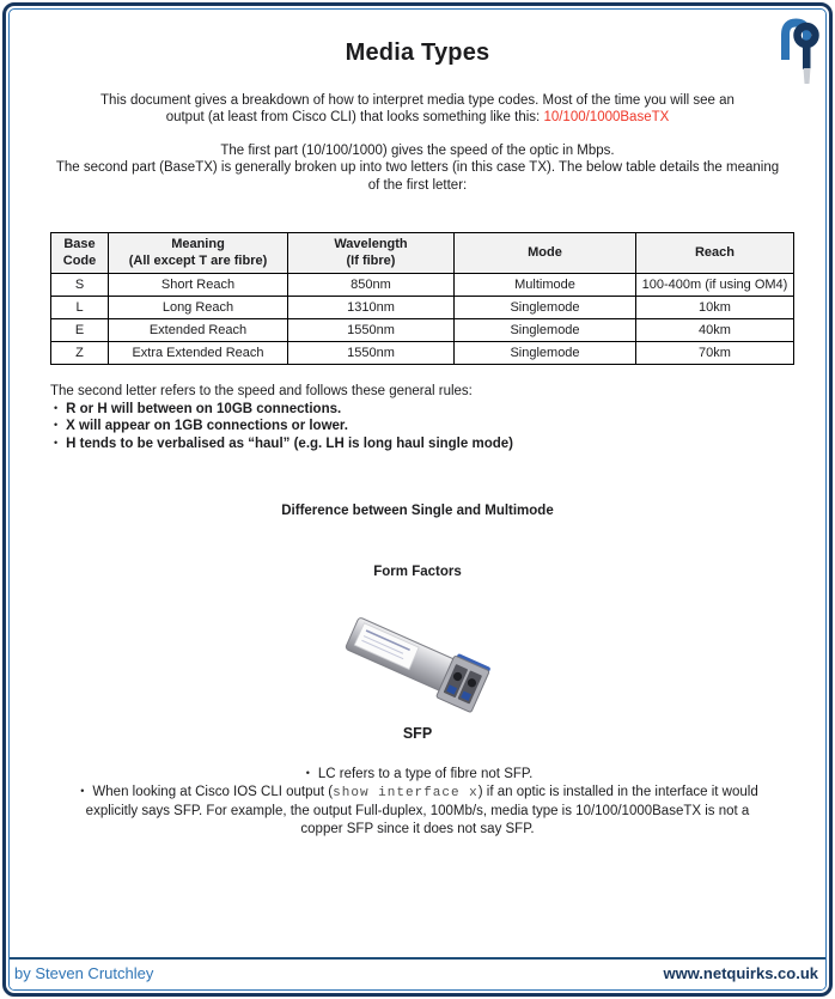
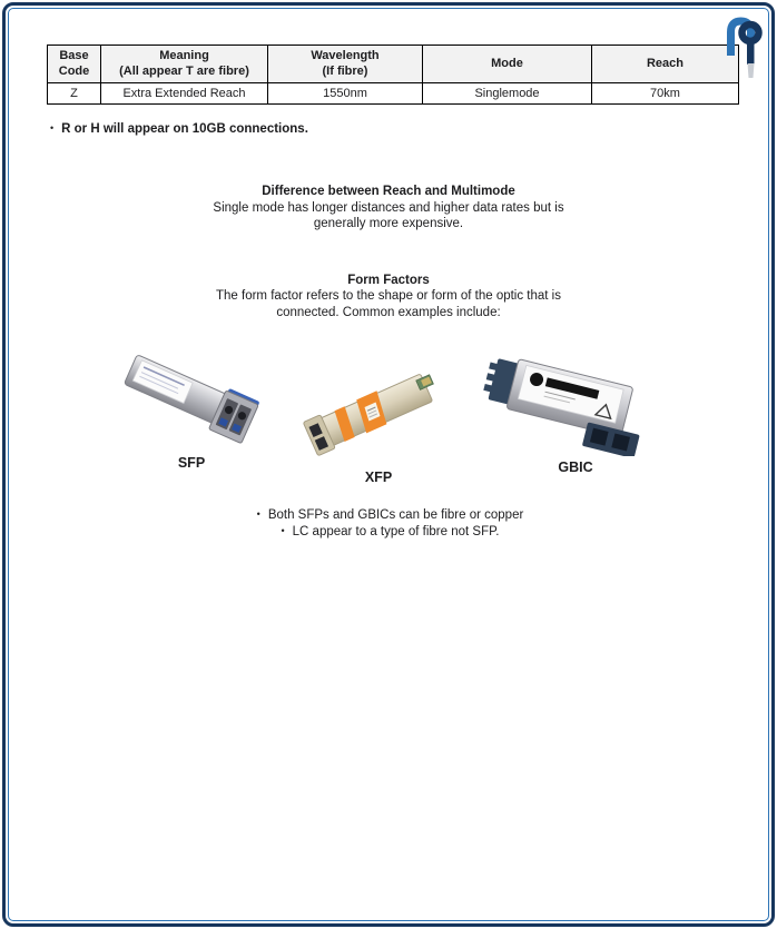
- Media Types
- This document gives a breakdown of how to interpret media type codes. Most of the time you will see an
- output (at least from Cisco CLI) that looks something like this: 10/100/1000BaseTX
- The first part (10/100/1000) gives the speed of the optic in Mbps.
- The second part (BaseTX) is generally broken up into two letters (in this case TX). The below table details the meaning of the first letter:
- Base Code	Meaning (All except T are fibre)	Wavelength (If fibre)	Mode	Reach
+ Base Code	Meaning (All appear T are fibre)	Wavelength (If fibre)	Mode	Reach
- S	Short Reach	850nm	Multimode	100-400m (if using OM4)
- L	Long Reach	1310nm	Singlemode	10km
- E	Extended Reach	1550nm	Singlemode	40km
  Z	Extra Extended Reach	1550nm	Singlemode	70km
- The second letter refers to the speed and follows these general rules:
- • R or H will between on 10GB connections.
+ • R or H will appear on 10GB connections.
- • X will appear on 1GB connections or lower.
- • H tends to be verbalised as “haul” (e.g. LH is long haul single mode)
- Difference between Single and Multimode
+ Difference between Reach and Multimode
+ Single mode has longer distances and higher data rates but is generally more expensive.
  Form Factors
+ The form factor refers to the shape or form of the optic that is connected. Common examples include:
  SFP
+ XFP
+ GBIC
+ • Both SFPs and GBICs can be fibre or copper
- • LC refers to a type of fibre not SFP.
+ • LC appear to a type of fibre not SFP.
- • When looking at Cisco IOS CLI output (show interface x) if an optic is installed in the interface it would explicitly says SFP. For example, the output Full-duplex, 100Mb/s, media type is 10/100/1000BaseTX is not a copper SFP since it does not say SFP.
- by Steven Crutchley
- www.netquirks.co.uk
